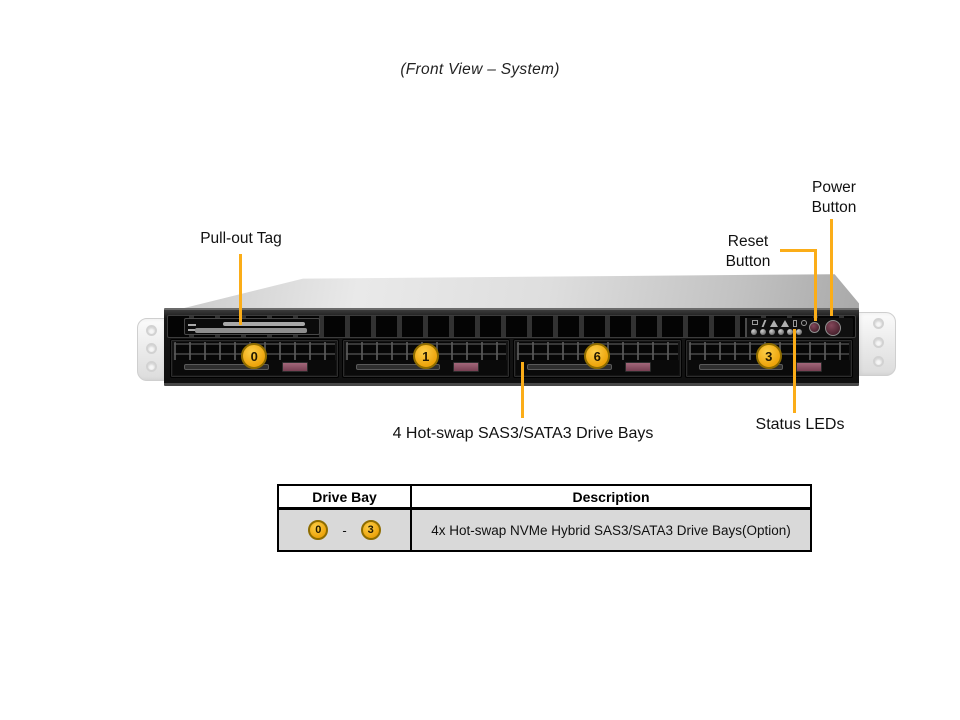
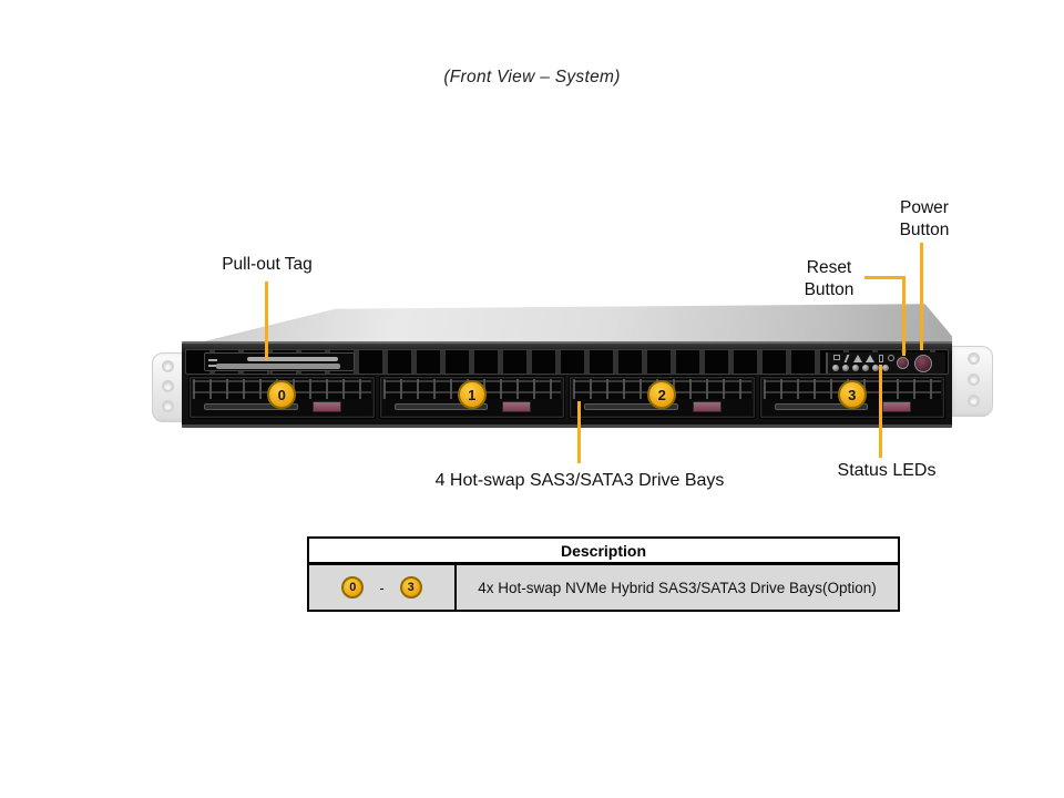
  (Front View – System)
  0
  1
- 6
+ 2
  3
  Pull-out Tag
  Power
  Button
  Reset
  Button
  4 Hot-swap SAS3/SATA3 Drive Bays
  Status LEDs
- Drive Bay
  Description
  0
  -
  3
  4x Hot-swap NVMe Hybrid SAS3/SATA3 Drive Bays(Option)
